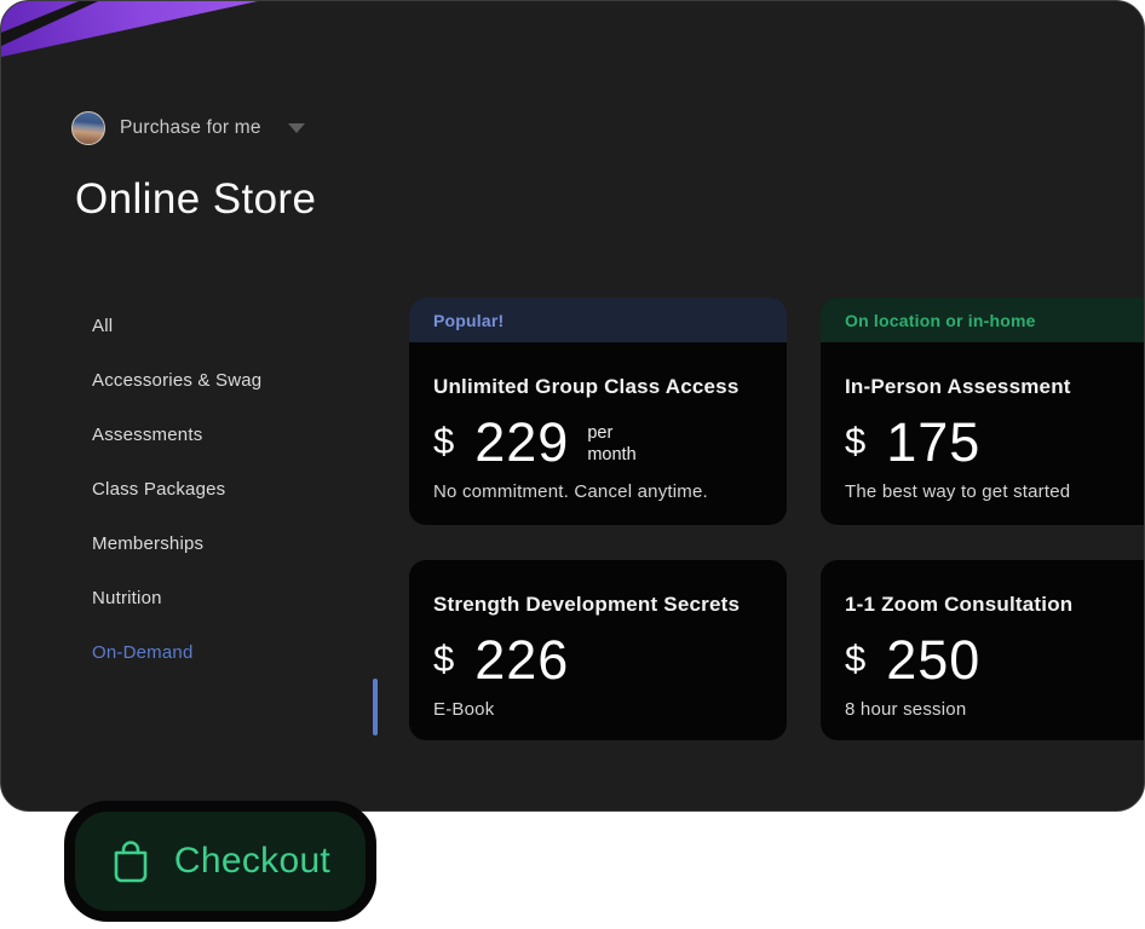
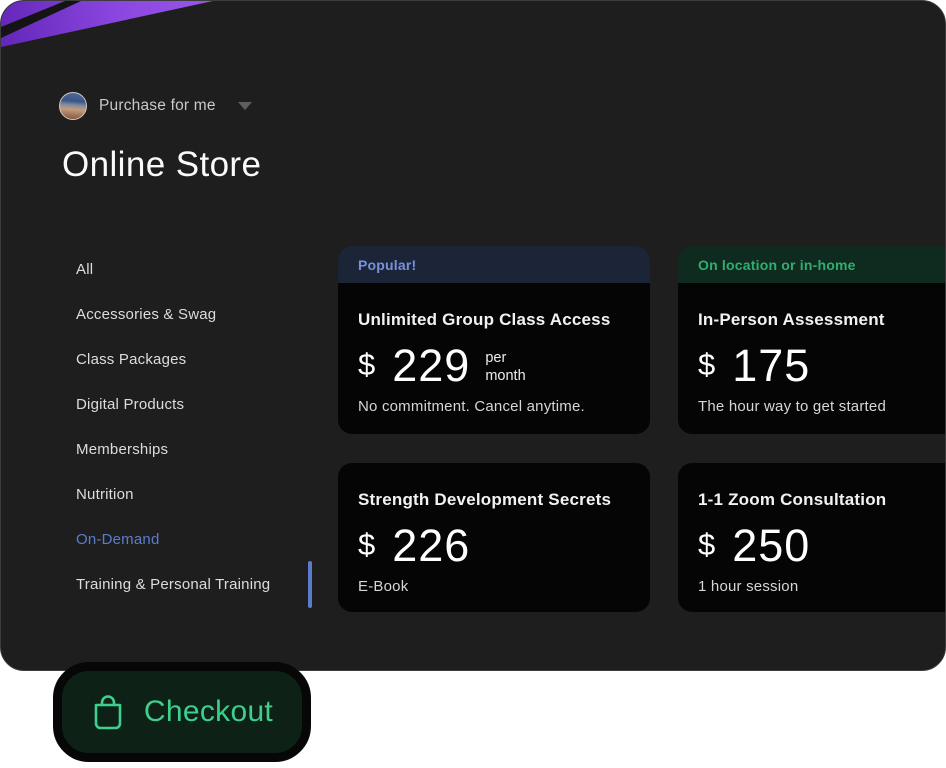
  Purchase for me
  Online Store
  All
  Accessories & Swag
- Assessments
  Class Packages
+ Digital Products
  Memberships
  Nutrition
  On-Demand
+ Training & Personal Training
  Popular!
  Unlimited Group Class Access
  $
  229
  per
  month
  No commitment. Cancel anytime.
  On location or in-home
  In-Person Assessment
  $
  175
- The best way to get started
+ The hour way to get started
  Strength Development Secrets
  $
  226
  E-Book
  1-1 Zoom Consultation
  $
  250
- 8 hour session
+ 1 hour session
  Checkout
